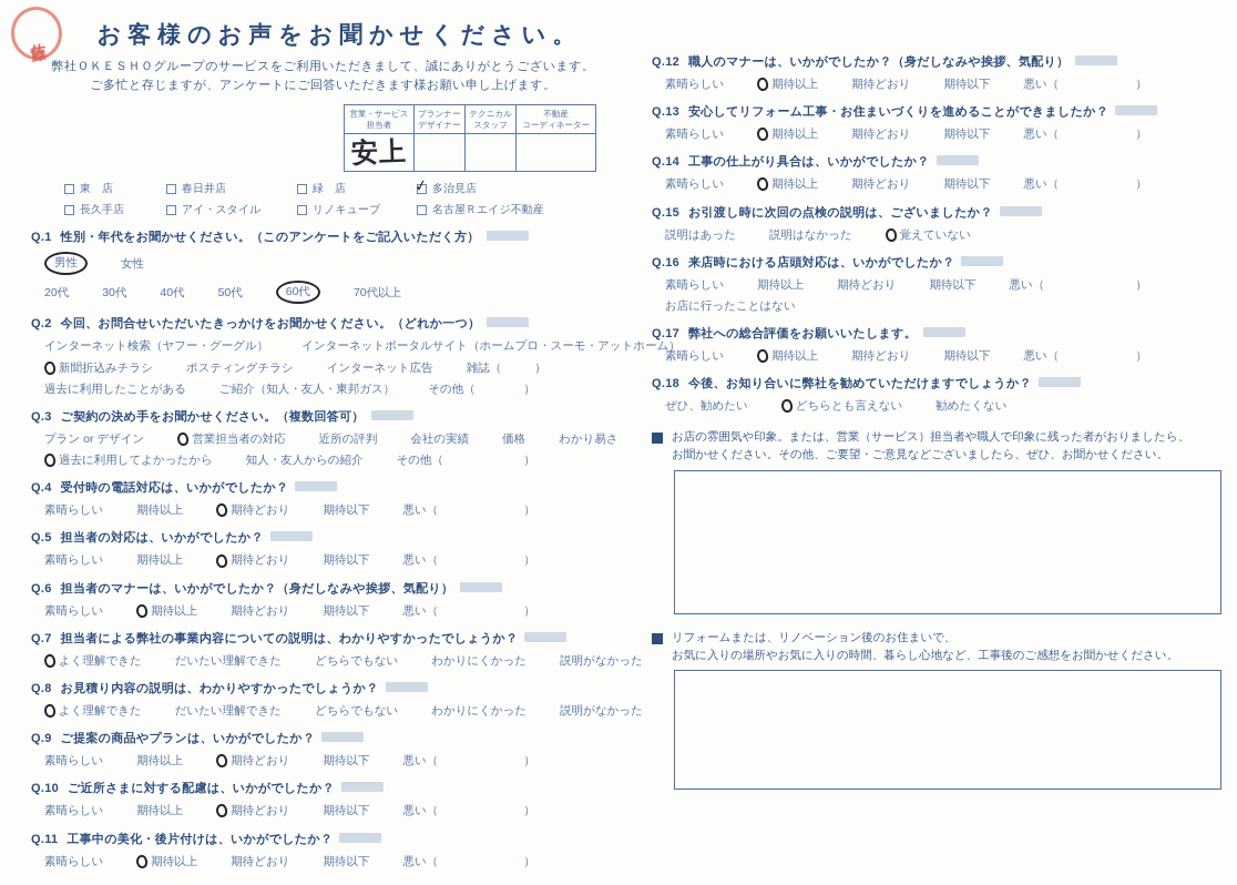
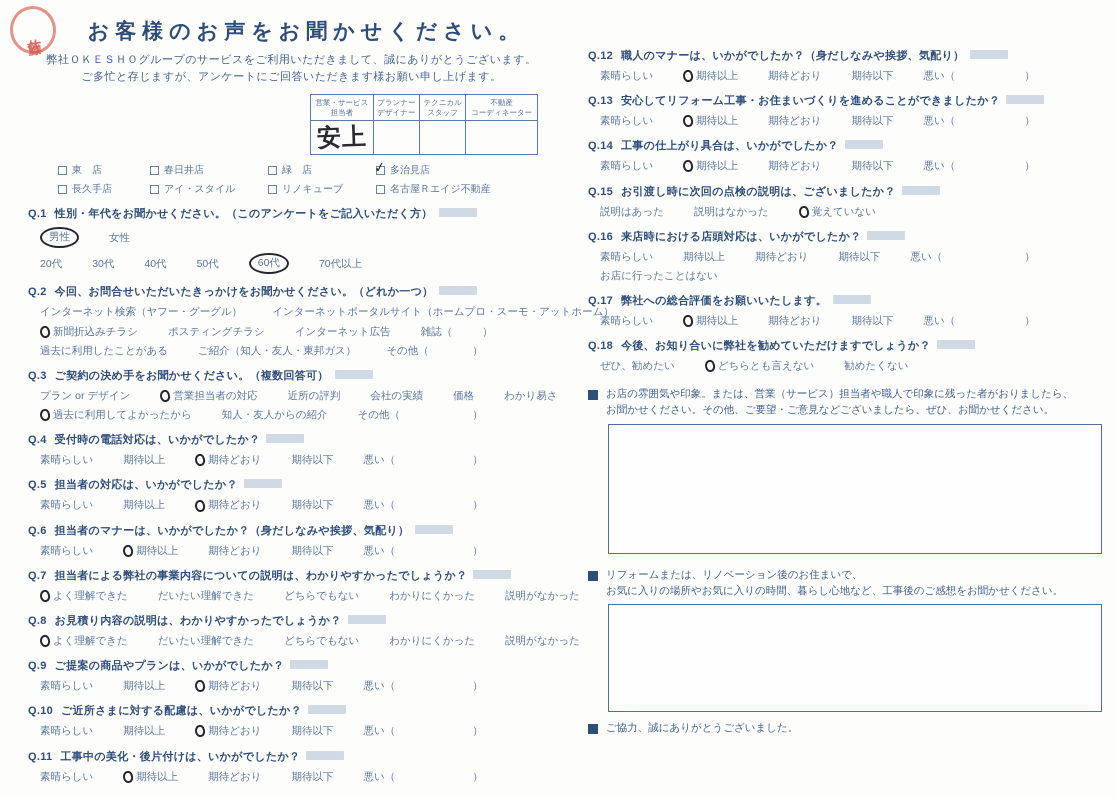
  お客様のお声をお聞かせください。
  弊社ＯＫＥＳＨＯグループのサービスをご利用いただきまして、誠にありがとうございます。
  ご多忙と存じますが、アンケートにご回答いただきます様お願い申し上げます。
  営業・サービス 担当者	プランナー デザイナー	テクニカル スタッフ	不動産 コーディネーター
  東 店
  春日井店
  緑 店
  多治見店
  長久手店
  アイ・スタイル
  リノキューブ
  名古屋Ｒエイジ不動産
  Q.1 性別・年代をお聞かせください。（このアンケートをご記入いただく方）
  男性
  女性
  20代
  30代
  40代
  50代
  60代
  70代以上
  Q.2 今回、お問合せいただいたきっかけをお聞かせください。（どれか一つ）
  インターネット検索（ヤフー・グーグル）
  インターネットポータルサイト（ホームプロ・スーモ・アットホーム）
  新聞折込みチラシ
  ポスティングチラシ
  インターネット広告
  雑誌（
  ）
  過去に利用したことがある
  ご紹介（知人・友人・東邦ガス）
  その他（
  ）
  Q.3 ご契約の決め手をお聞かせください。（複数回答可）
  プラン or デザイン
  営業担当者の対応
  近所の評判
  会社の実績
  価格
  わかり易さ
  過去に利用してよかったから
  知人・友人からの紹介
  その他（
  ）
  Q.4 受付時の電話対応は、いかがでしたか？
  素晴らしい
  期待以上
  期待どおり
  期待以下
  悪い（
  ）
  Q.5 担当者の対応は、いかがでしたか？
  素晴らしい
  期待以上
  期待どおり
  期待以下
  悪い（
  ）
  Q.6 担当者のマナーは、いかがでしたか？（身だしなみや挨拶、気配り）
  素晴らしい
  期待以上
  期待どおり
  期待以下
  悪い（
  ）
  Q.7 担当者による弊社の事業内容についての説明は、わかりやすかったでしょうか？
  よく理解できた
  だいたい理解できた
  どちらでもない
  わかりにくかった
  説明がなかった
  Q.8 お見積り内容の説明は、わかりやすかったでしょうか？
  よく理解できた
  だいたい理解できた
  どちらでもない
  わかりにくかった
  説明がなかった
  Q.9 ご提案の商品やプランは、いかがでしたか？
  素晴らしい
  期待以上
  期待どおり
  期待以下
  悪い（
  ）
  Q.10 ご近所さまに対する配慮は、いかがでしたか？
  素晴らしい
  期待以上
  期待どおり
  期待以下
  悪い（
  ）
  Q.11 工事中の美化・後片付けは、いかがでしたか？
  素晴らしい
  期待以上
  期待どおり
  期待以下
  悪い（
  ）
  Q.12 職人のマナーは、いかがでしたか？（身だしなみや挨拶、気配り）
  素晴らしい
  期待以上
  期待どおり
  期待以下
  悪い（
  ）
  Q.13 安心してリフォーム工事・お住まいづくりを進めることができましたか？
  素晴らしい
  期待以上
  期待どおり
  期待以下
  悪い（
  ）
  Q.14 工事の仕上がり具合は、いかがでしたか？
  素晴らしい
  期待以上
  期待どおり
  期待以下
  悪い（
  ）
  Q.15 お引渡し時に次回の点検の説明は、ございましたか？
  説明はあった
  説明はなかった
  覚えていない
  Q.16 来店時における店頭対応は、いかがでしたか？
  素晴らしい
  期待以上
  期待どおり
  期待以下
  悪い（
  ）
  お店に行ったことはない
  Q.17 弊社への総合評価をお願いいたします。
  素晴らしい
  期待以上
  期待どおり
  期待以下
  悪い（
  ）
  Q.18 今後、お知り合いに弊社を勧めていただけますでしょうか？
  ぜひ、勧めたい
  どちらとも言えない
  勧めたくない
  お店の雰囲気や印象。または、営業（サービス）担当者や職人で印象に残った者がおりましたら、
  お聞かせください。その他、ご要望・ご意見などございましたら、ぜひ、お聞かせください。
  リフォームまたは、リノベーション後のお住まいで、
  お気に入りの場所やお気に入りの時間、暮らし心地など、工事後のご感想をお聞かせください。
+ ご協力、誠にありがとうございました。
